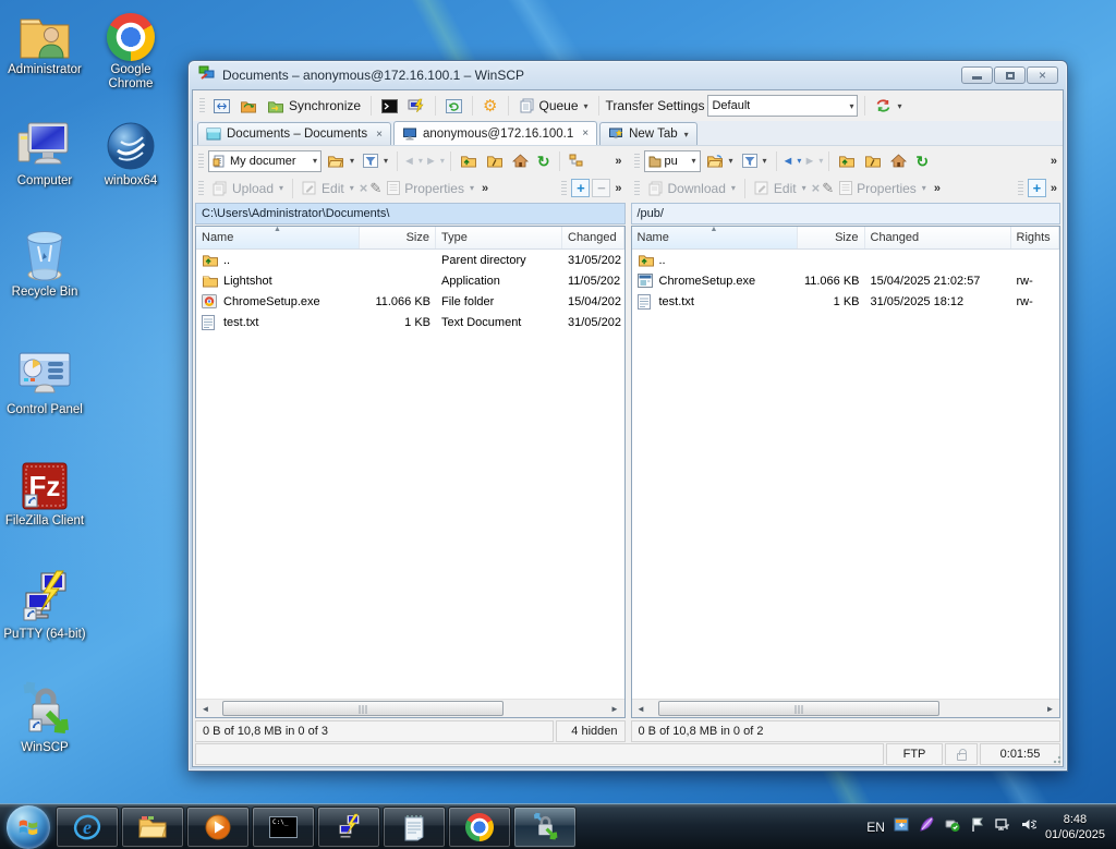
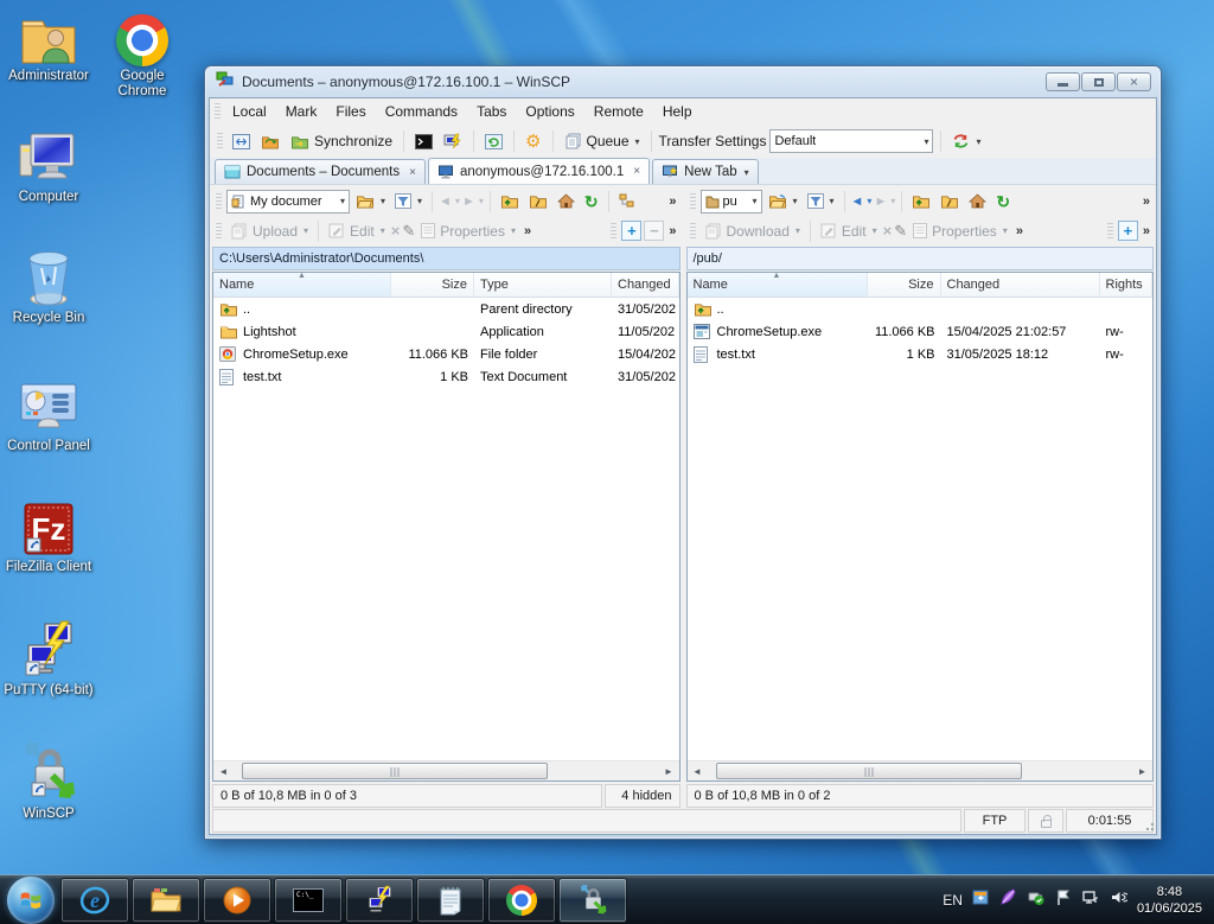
  Administrator
  Google Chrome
  Computer
- winbox64
  Recycle Bin
  Control Panel
  Fz
  FileZilla Client
  PuTTY (64-bit)
  WinSCP
  Documents – anonymous@172.16.100.1 – WinSCP
  ×
+ Local
+ Mark
+ Files
+ Commands
+ Tabs
+ Options
+ Remote
+ Help
  Synchronize
  ⚙
  Queue
  ▾
  Transfer Settings
  Default
  ▾
  ▾
  Documents – Documents
  ×
  anonymous@172.16.100.1
  ×
  New Tab
  ▾
  My documer
  ▾
  ▾
  ▾
  ◄
  ▾
  ►
  ▾
  ↻
  »
  Upload
  ▾
  Edit
  ▾
  ×
  ✎
  Properties
  ▾
  »
  +
  −
  »
  C:\Users\Administrator\Documents\
  Name
  Size
  Type
  Changed
  ..
  Parent directory
  31/05/202
  Lightshot
  Application
  11/05/202
  ChromeSetup.exe
  11.066 KB
  File folder
  15/04/202
  test.txt
  1 KB
  Text Document
  31/05/202
  ◄
  ►
  0 B of 10,8 MB in 0 of 3
  4 hidden
  pu
  ▾
  ▾
  ▾
  ◄
  ▾
  ►
  ▾
  ↻
  »
  Download
  ▾
  Edit
  ▾
  ×
  ✎
  Properties
  ▾
  »
  +
  »
  /pub/
  Name
  Size
  Changed
  Rights
  ..
  ChromeSetup.exe
  11.066 KB
  15/04/2025 21:02:57
  rw-
  test.txt
  1 KB
  31/05/2025 18:12
  rw-
  ◄
  ►
  0 B of 10,8 MB in 0 of 2
  FTP
  0:01:55
  e
  EN
  8:48
  01/06/2025
